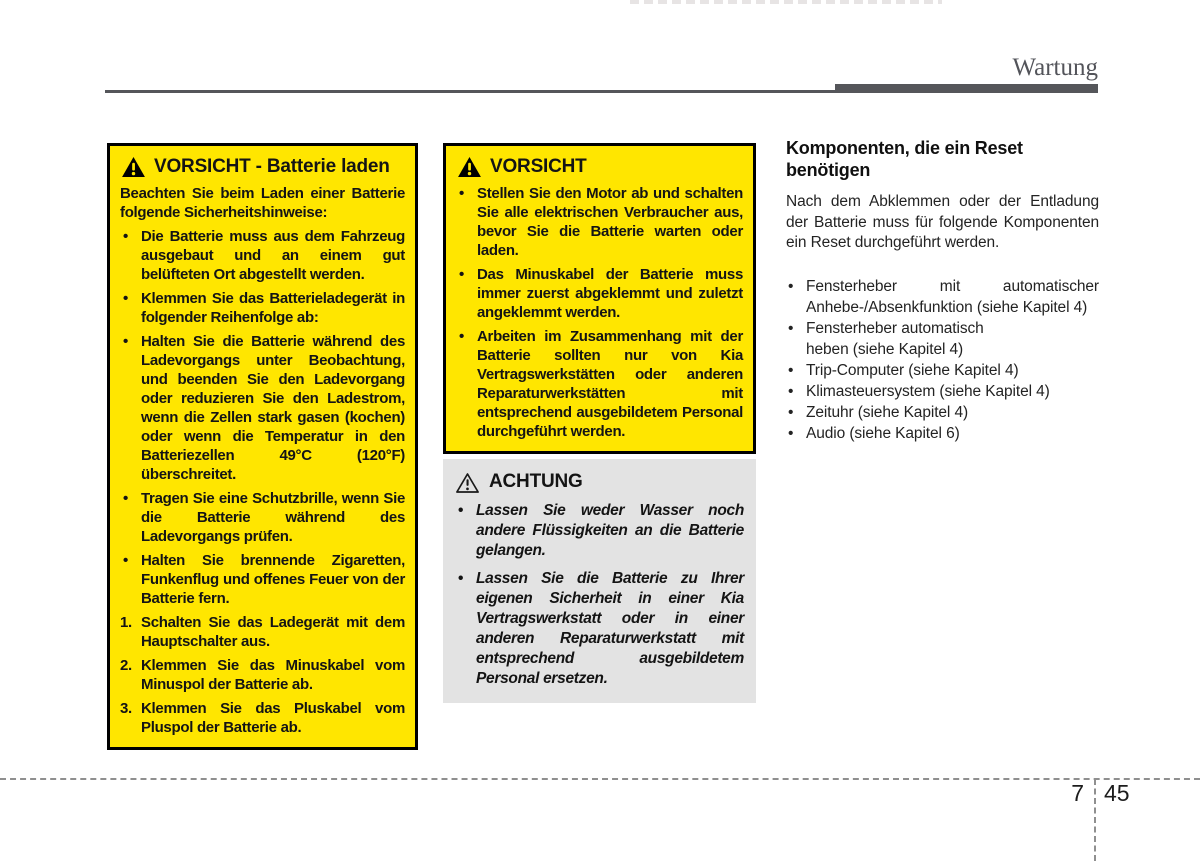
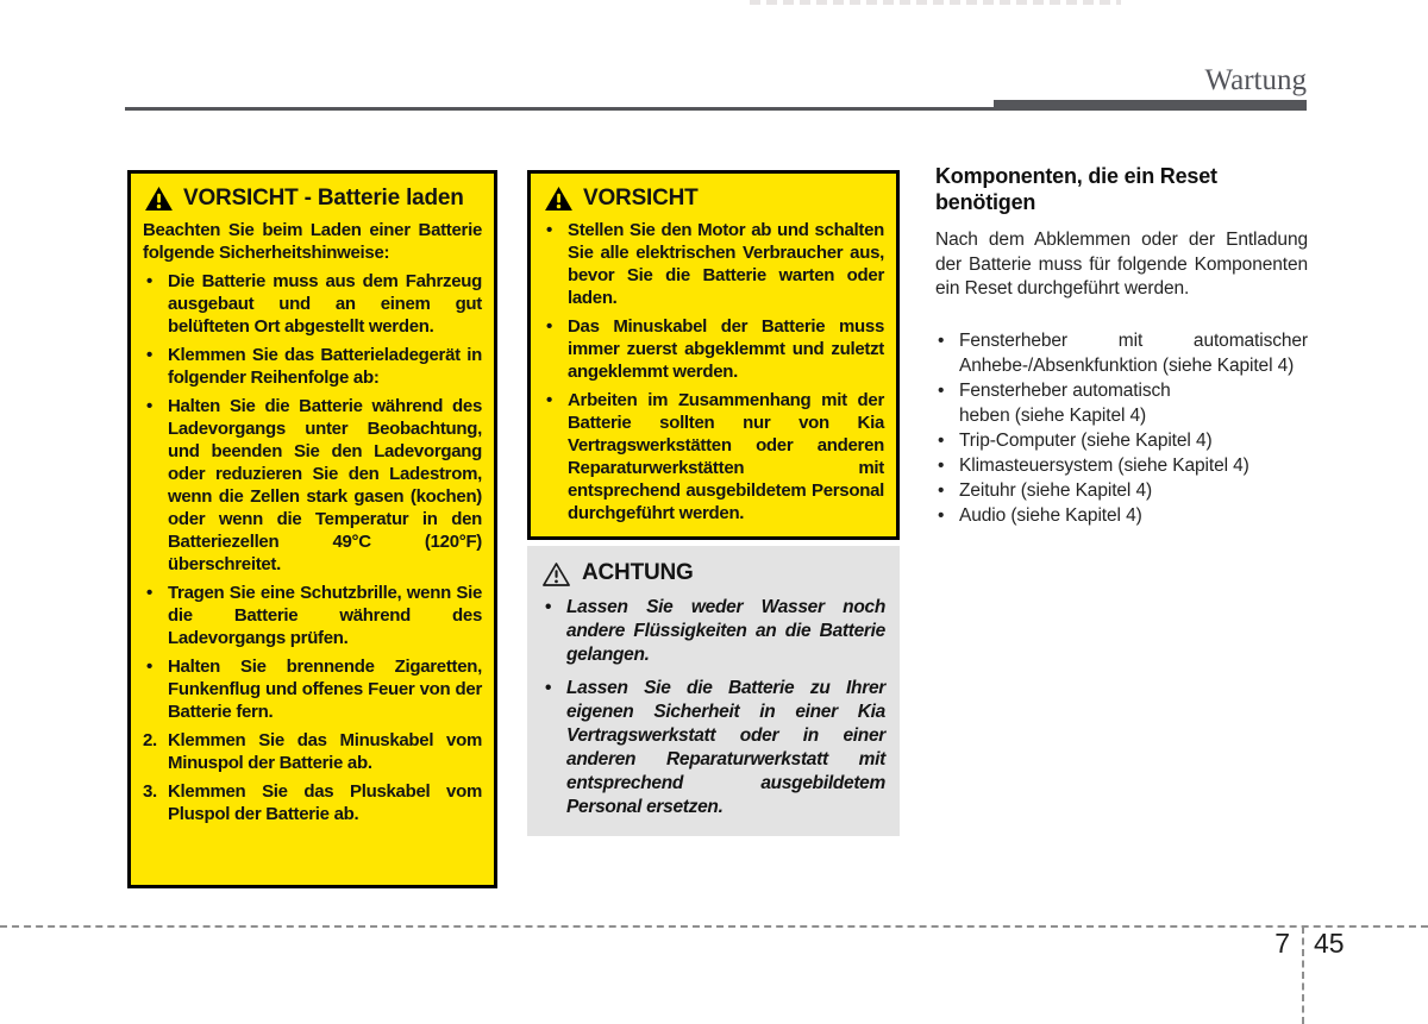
  Wartung
  VORSICHT - Batterie laden
  Beachten Sie beim Laden einer Batterie folgende Sicherheitshinweise:
  •
  Die Batterie muss aus dem Fahrzeug ausgebaut und an einem gut belüfteten Ort abgestellt werden.
  •
  Klemmen Sie das Batterieladegerät in folgender Reihenfolge ab:
  •
  Halten Sie die Batterie während des Ladevorgangs unter Beobachtung, und beenden Sie den Ladevorgang oder reduzieren Sie den Ladestrom, wenn die Zellen stark gasen (kochen) oder wenn die Temperatur in den Batteriezellen 49°C (120°F) überschreitet.
  •
  Tragen Sie eine Schutzbrille, wenn Sie die Batterie während des Ladevorgangs prüfen.
  •
  Halten Sie brennende Zigaretten, Funkenflug und offenes Feuer von der Batterie fern.
- 1.
- Schalten Sie das Ladegerät mit dem Hauptschalter aus.
  2.
  Klemmen Sie das Minuskabel vom Minuspol der Batterie ab.
  3.
  Klemmen Sie das Pluskabel vom Pluspol der Batterie ab.
  VORSICHT
  •
  Stellen Sie den Motor ab und schalten Sie alle elektrischen Verbraucher aus, bevor Sie die Batterie warten oder laden.
  •
  Das Minuskabel der Batterie muss immer zuerst abgeklemmt und zuletzt angeklemmt werden.
  •
  Arbeiten im Zusammenhang mit der Batterie sollten nur von Kia Vertragswerkstätten oder anderen Reparaturwerkstätten mit entsprechend ausgebildetem Personal durchgeführt werden.
  ACHTUNG
  •
  Lassen Sie weder Wasser noch andere Flüssigkeiten an die Batterie gelangen.
  •
  Lassen Sie die Batterie zu Ihrer eigenen Sicherheit in einer Kia Vertragswerkstatt oder in einer anderen Reparaturwerkstatt mit entsprechend ausgebildetem Personal ersetzen.
  Komponenten, die ein Reset benötigen
  Nach dem Abklemmen oder der Entladung der Batterie muss für folgende Komponenten ein Reset durchgeführt werden.
  •
  Fensterheber mit automatischer Anhebe-/Absenkfunktion (siehe Kapitel 4)
  •
  Fensterheber automatisch
  heben (siehe Kapitel 4)
  •
  Trip-Computer (siehe Kapitel 4)
  •
  Klimasteuersystem (siehe Kapitel 4)
  •
  Zeituhr (siehe Kapitel 4)
  •
- Audio (siehe Kapitel 6)
+ Audio (siehe Kapitel 4)
  7
  45
